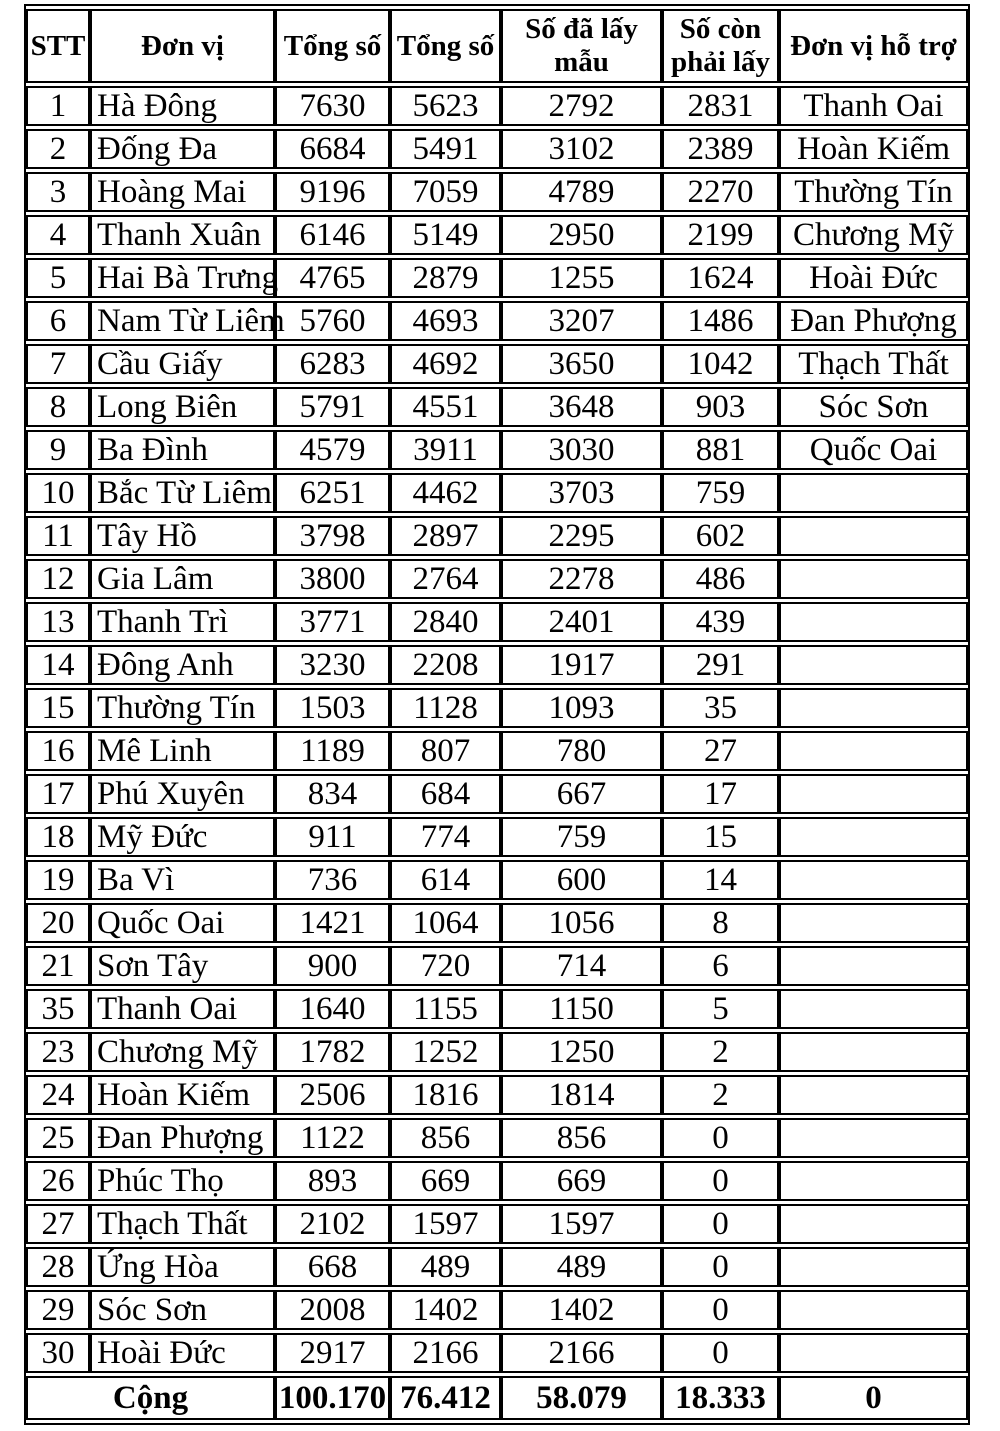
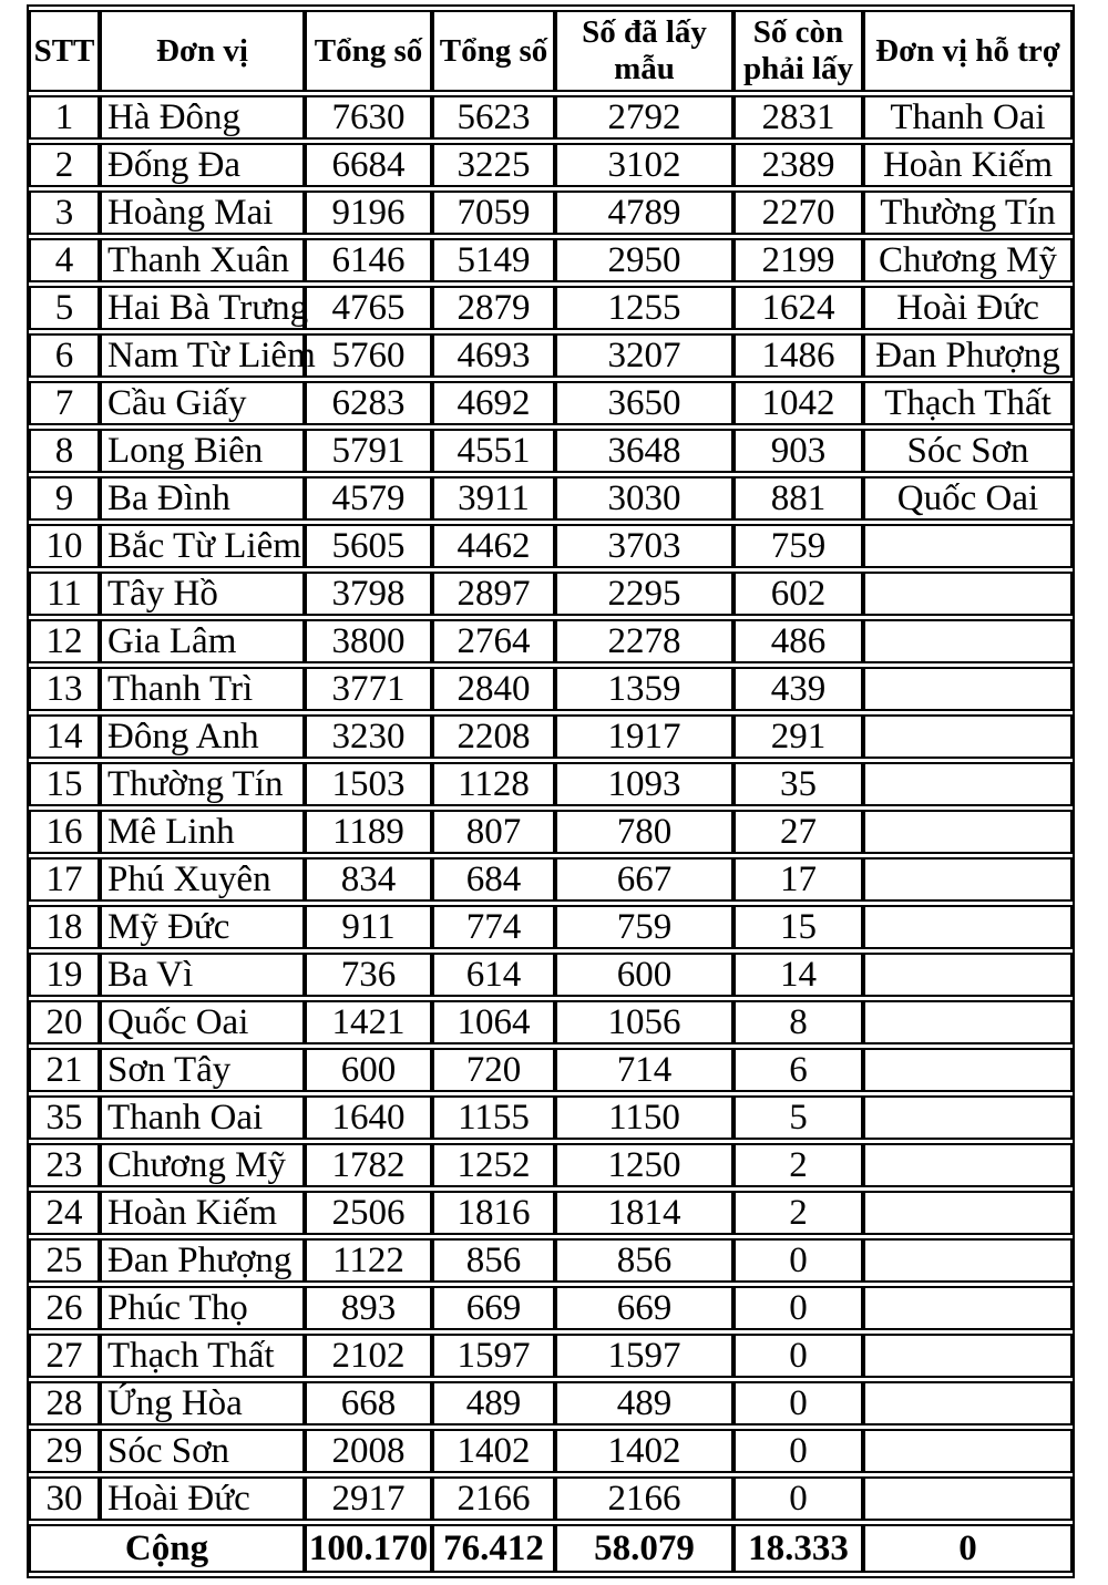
  STT	Đơn vị	Tổng số	Tổng số	Số đã lấy mẫu	Số còn phải lấy	Đơn vị hỗ trợ
  1	Hà Đông	7630	5623	2792	2831	Thanh Oai
- 2	Đống Đa	6684	5491	3102	2389	Hoàn Kiếm
+ 2	Đống Đa	6684	3225	3102	2389	Hoàn Kiếm
  3	Hoàng Mai	9196	7059	4789	2270	Thường Tín
  4	Thanh Xuân	6146	5149	2950	2199	Chương Mỹ
  5	Hai Bà Trưng	4765	2879	1255	1624	Hoài Đức
  6	Nam Từ Liêm	5760	4693	3207	1486	Đan Phượng
  7	Cầu Giấy	6283	4692	3650	1042	Thạch Thất
  8	Long Biên	5791	4551	3648	903	Sóc Sơn
  9	Ba Đình	4579	3911	3030	881	Quốc Oai
- 10	Bắc Từ Liêm	6251	4462	3703	759
+ 10	Bắc Từ Liêm	5605	4462	3703	759
  11	Tây Hồ	3798	2897	2295	602
  12	Gia Lâm	3800	2764	2278	486
- 13	Thanh Trì	3771	2840	2401	439
+ 13	Thanh Trì	3771	2840	1359	439
  14	Đông Anh	3230	2208	1917	291
  15	Thường Tín	1503	1128	1093	35
  16	Mê Linh	1189	807	780	27
  17	Phú Xuyên	834	684	667	17
  18	Mỹ Đức	911	774	759	15
  19	Ba Vì	736	614	600	14
  20	Quốc Oai	1421	1064	1056	8
- 21	Sơn Tây	900	720	714	6
+ 21	Sơn Tây	600	720	714	6
  35	Thanh Oai	1640	1155	1150	5
  23	Chương Mỹ	1782	1252	1250	2
  24	Hoàn Kiếm	2506	1816	1814	2
  25	Đan Phượng	1122	856	856	0
  26	Phúc Thọ	893	669	669	0
  27	Thạch Thất	2102	1597	1597	0
  28	Ứng Hòa	668	489	489	0
  29	Sóc Sơn	2008	1402	1402	0
  30	Hoài Đức	2917	2166	2166	0
  Cộng	100.170	76.412	58.079	18.333	0
